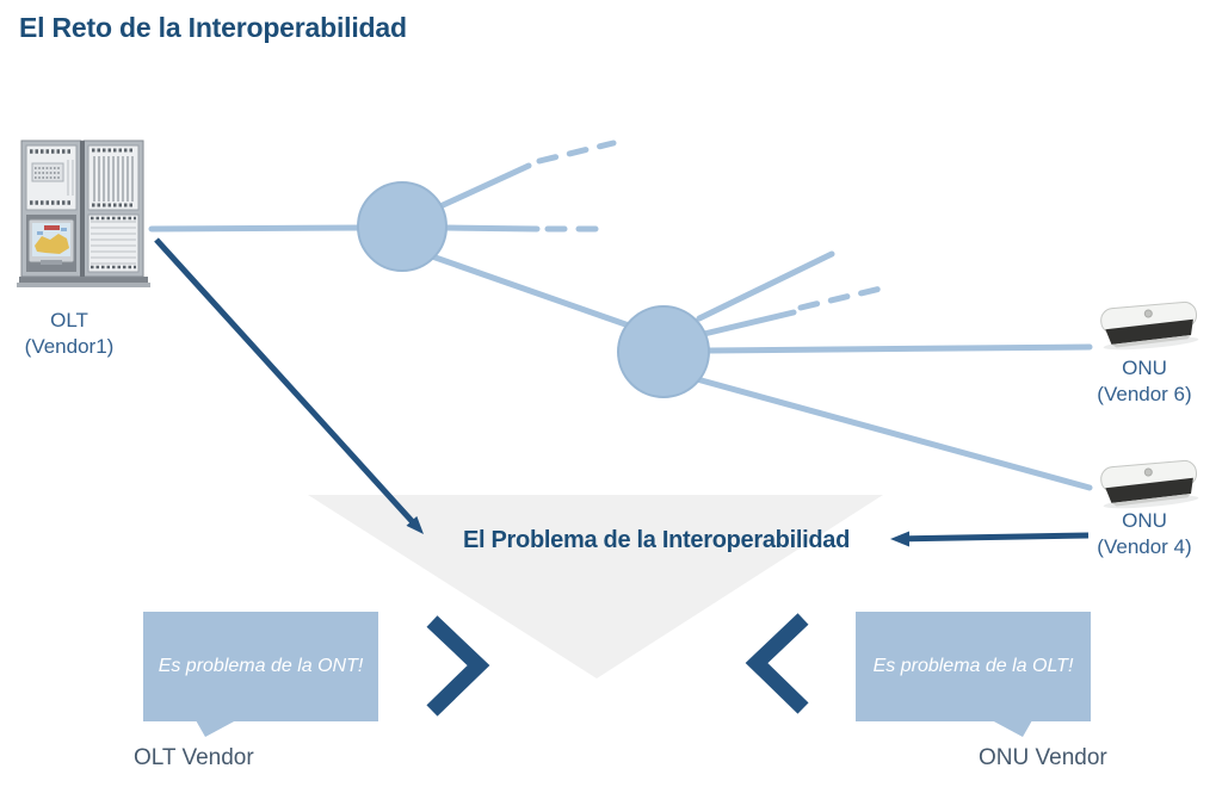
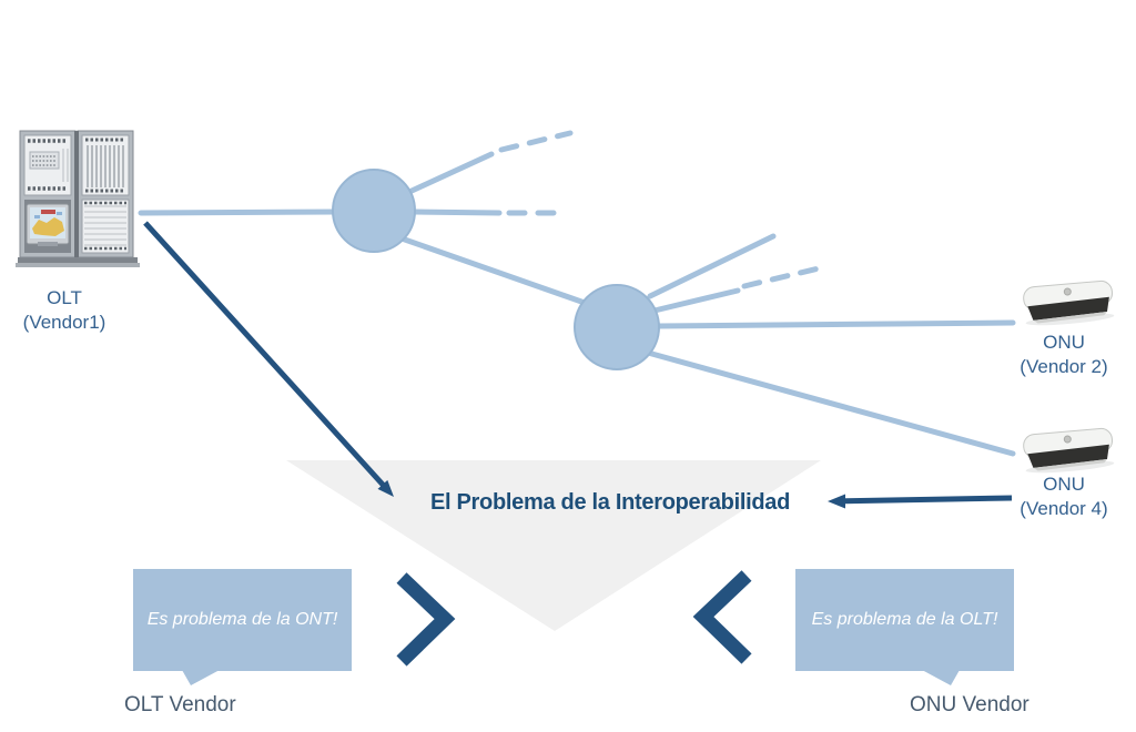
- El Reto de la Interoperabilidad
  OLT
  (Vendor1)
  ONU
- (Vendor 6)
+ (Vendor 2)
  ONU
  (Vendor 4)
  El Problema de la Interoperabilidad
  Es problema de la ONT!
  Es problema de la OLT!
  OLT Vendor
  ONU Vendor
